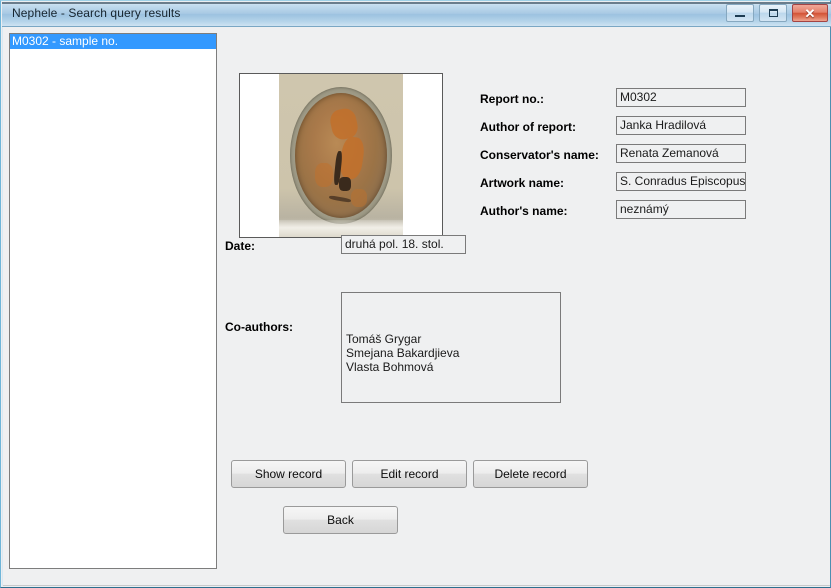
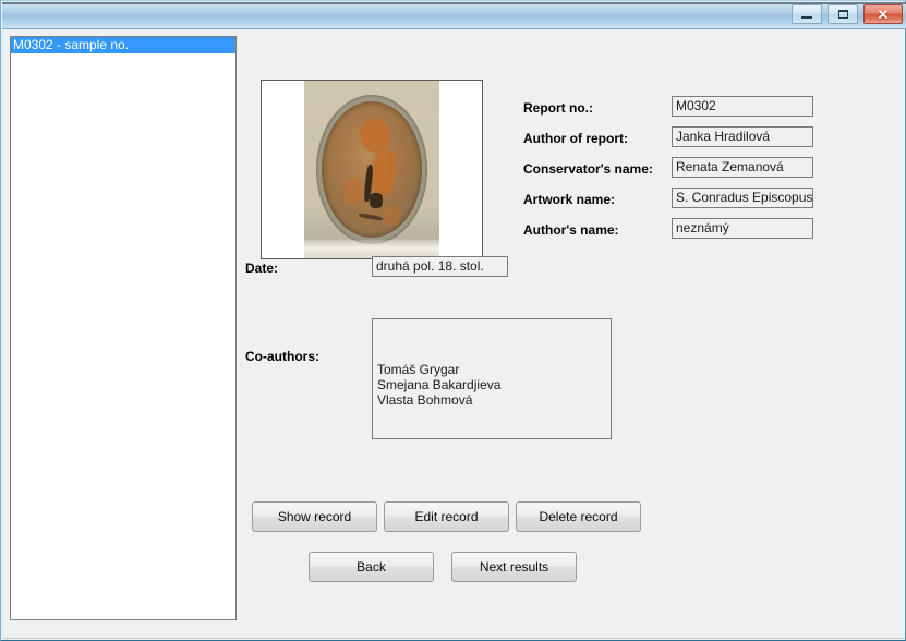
- Nephele - Search query results
  ✕
  M0302 - sample no.
  Report no.:
  M0302
  Author of report:
  Janka Hradilová
  Conservator's name:
  Renata Zemanová
  Artwork name:
  S. Conradus Episcopus
  Author's name:
  neznámý
  Date:
  druhá pol. 18. stol.
  Co-authors:
  Tomáš Grygar
  Smejana Bakardjieva
  Vlasta Bohmová
  Show record
  Edit record
  Delete record
  Back
+ Next results
